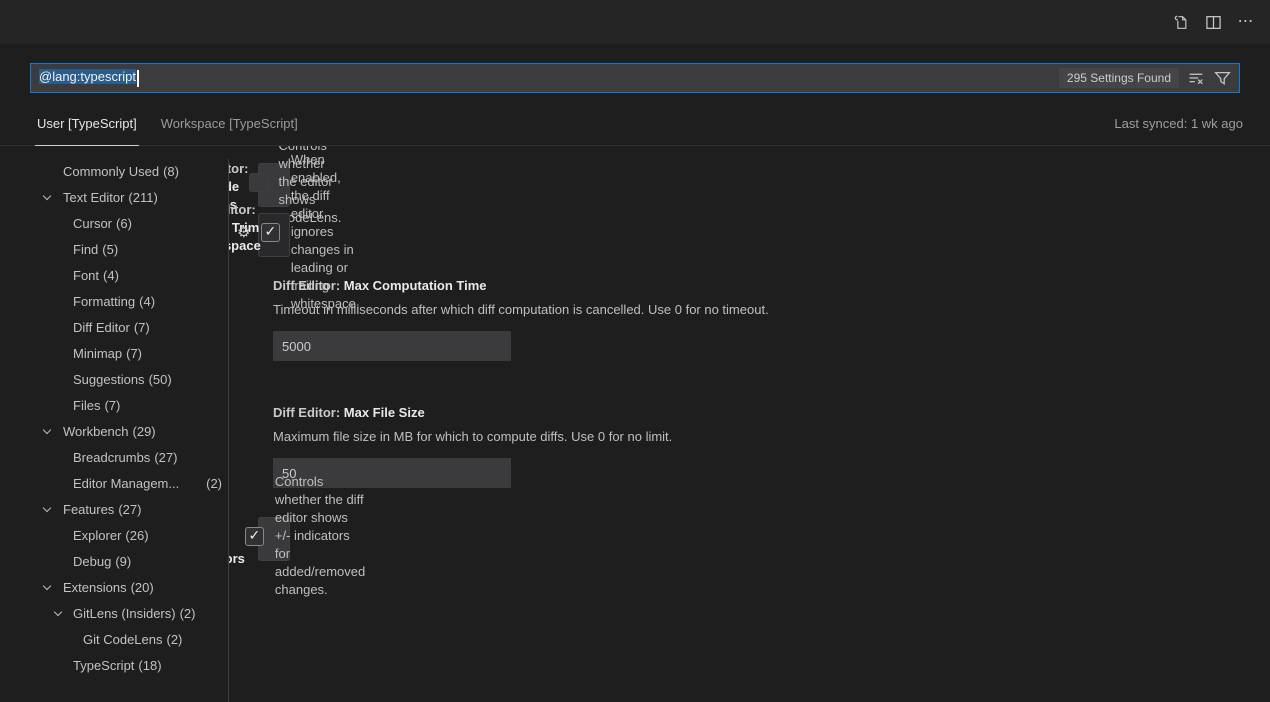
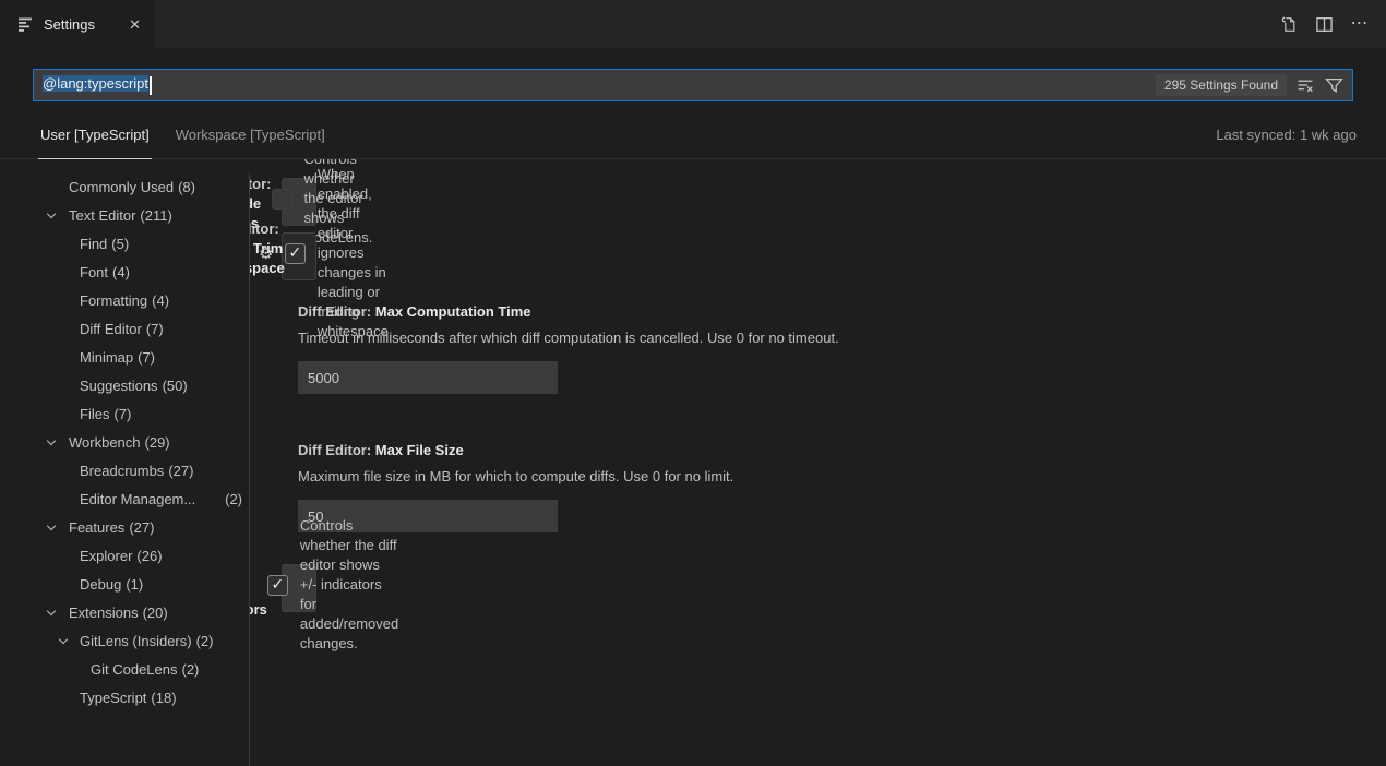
+ Settings
+ ✕
  ⋯
  @lang:typescript
  295 Settings Found
  User [TypeScript]
  Workspace [TypeScript]
  Last synced: 1 wk ago
  Commonly Used
  (8)
  Text Editor
  (211)
- Cursor
- (6)
  Find
  (5)
  Font
  (4)
  Formatting
  (4)
  Diff Editor
  (7)
  Minimap
  (7)
  Suggestions
  (50)
  Files
  (7)
  Workbench
  (29)
  Breadcrumbs
  (27)
  Editor Managem...
  (2)
  Features
  (27)
  Explorer
  (26)
  Debug
- (9)
+ (1)
  Extensions
  (20)
  GitLens (Insiders)
  (2)
  Git CodeLens
  (2)
  TypeScript
  (18)
  Controls whether the editor shows odeLens.
  ⚙
  ✓
  When enabled, the diff editor ignores changes in leading or trailing whitespace.
  Diff Editor: Max Computation Time
  Timeout in milliseconds after which diff computation is cancelled. Use 0 for no timeout.
  5000
  Diff Editor: Max File Size
  Maximum file size in MB for which to compute diffs. Use 0 for no limit.
  50
  ✓
  Controls whether the diff editor shows +/- indicators for added/removed changes.
